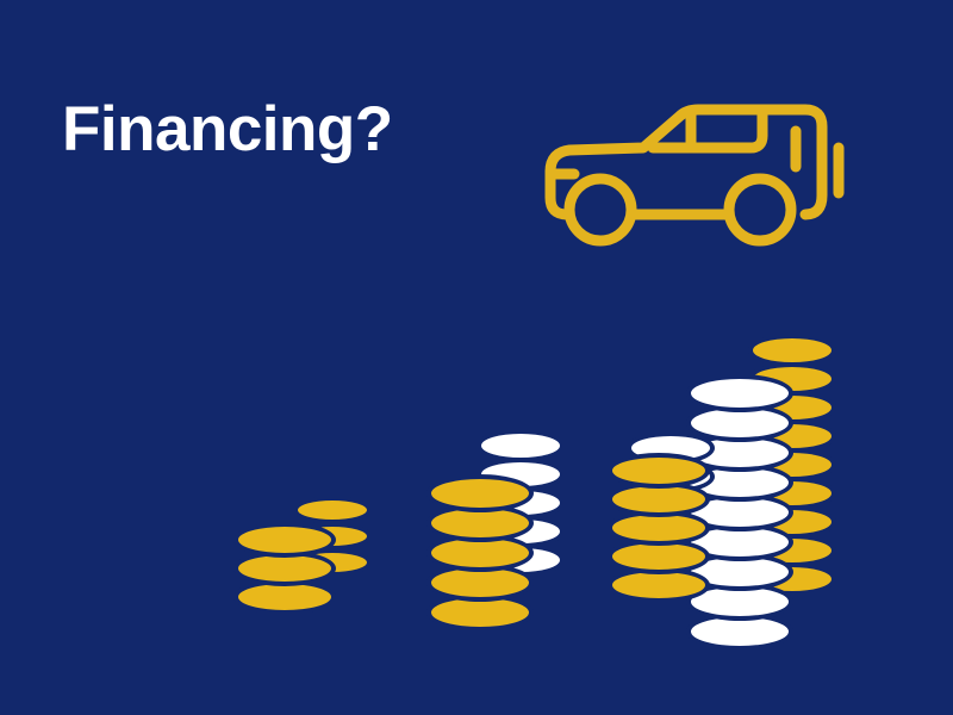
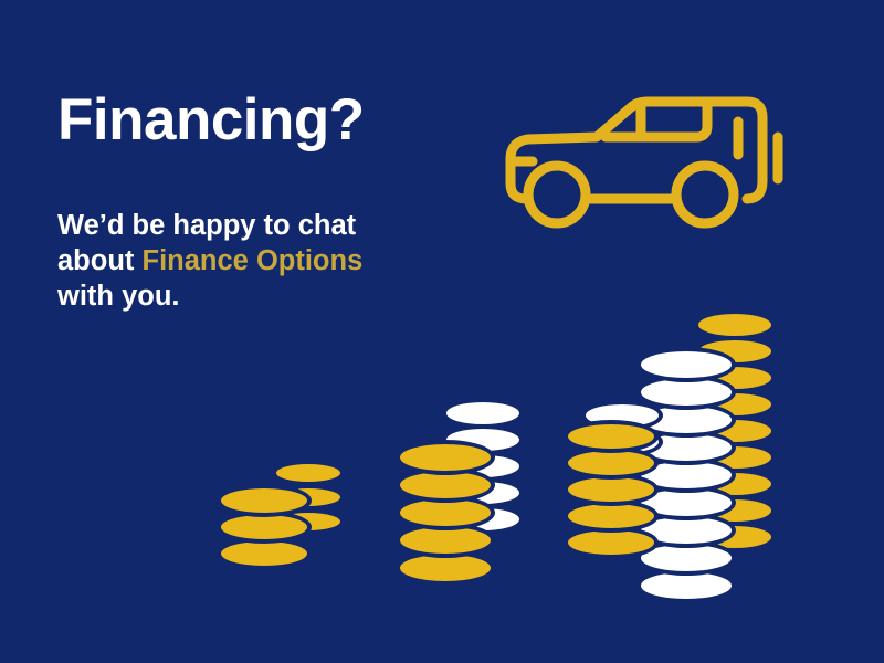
  Financing?
+ We’d be happy to chat
+ about Finance Options
+ with you.
